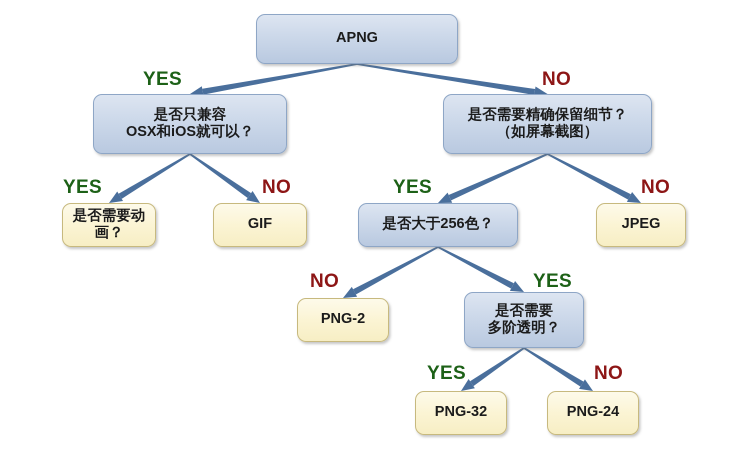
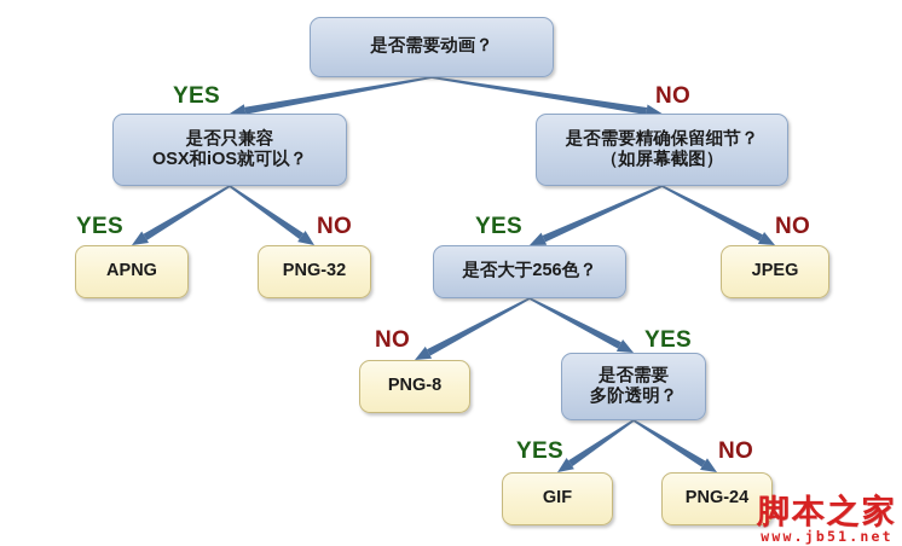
- APNG
+ 是否需要动画？
  是否只兼容
  OSX和iOS就可以？
  是否需要精确保留细节？
  （如屏幕截图）
- 是否需要动画？
+ APNG
- GIF
+ PNG-32
  是否大于256色？
  JPEG
- PNG-2
+ PNG-8
  是否需要
  多阶透明？
- PNG-32
+ GIF
  PNG-24
  YES
  NO
  YES
  NO
  YES
  NO
  NO
  YES
  YES
  NO
+ 脚本之家
+ www.jb51.net
